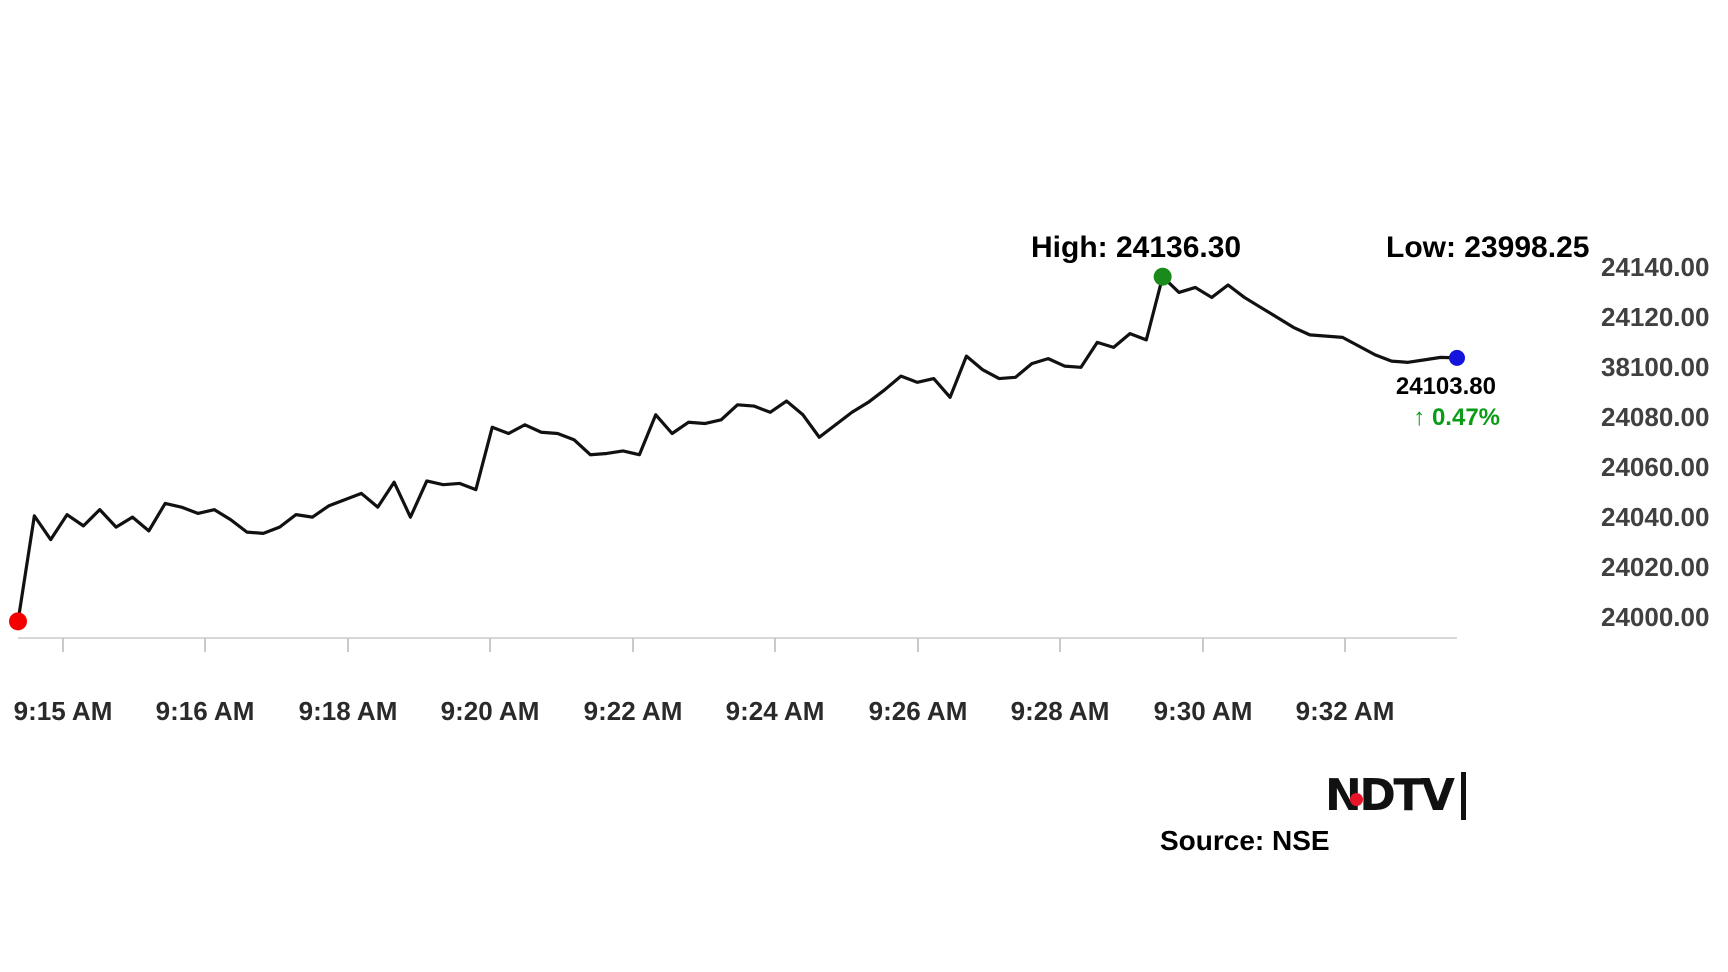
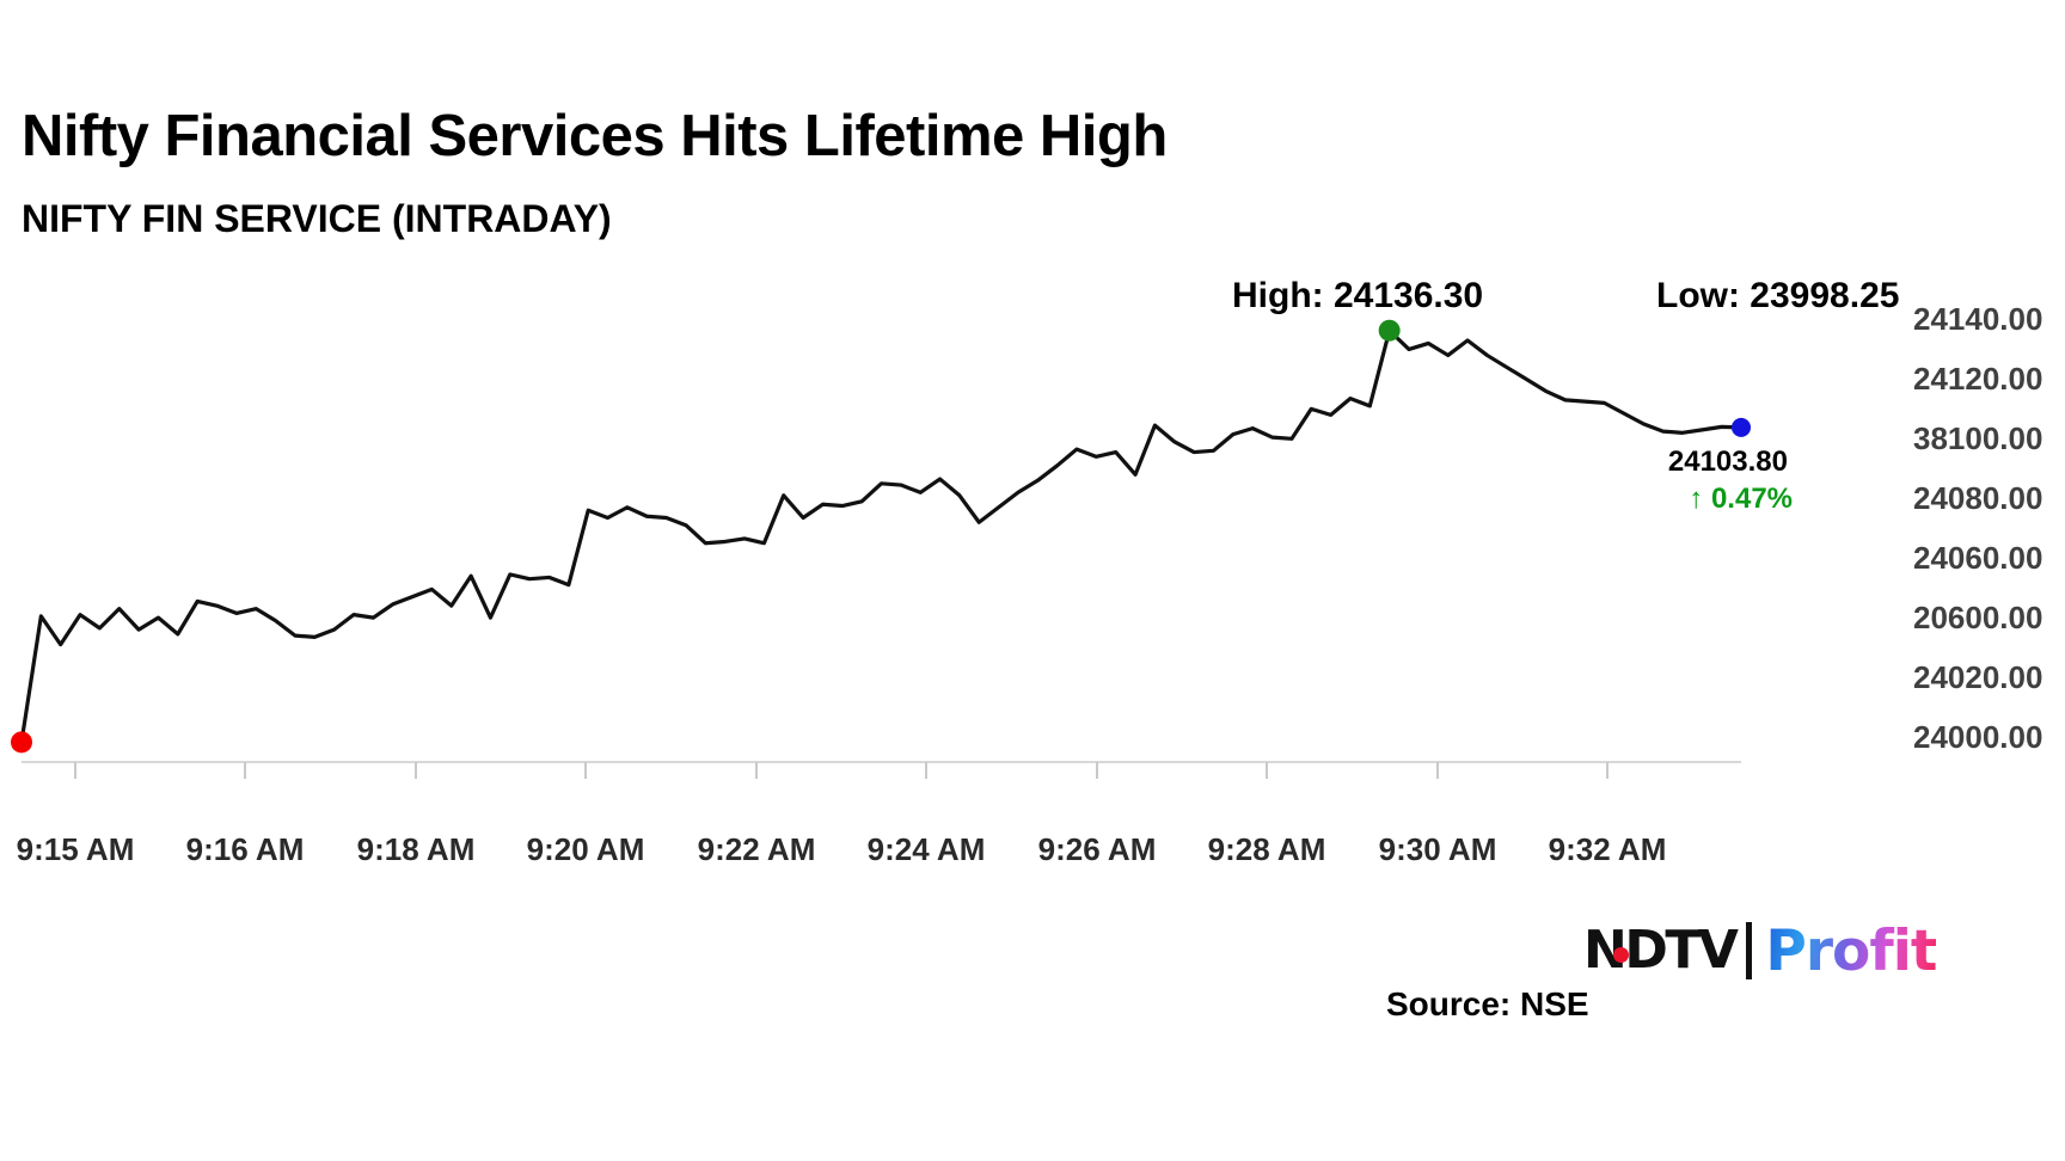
+ Nifty Financial Services Hits Lifetime High
+ NIFTY FIN SERVICE (INTRADAY)
  High: 24136.30
  Low: 23998.25
  24000.00
  24020.00
- 24040.00
+ 20600.00
  24060.00
  24080.00
  38100.00
  24120.00
  24140.00
  9:15 AM
  9:16 AM
  9:18 AM
  9:20 AM
  9:22 AM
  9:24 AM
  9:26 AM
  9:28 AM
  9:30 AM
  9:32 AM
  24103.80
  ↑ 0.47%
  NDTV
+ Profit
  Source: NSE
